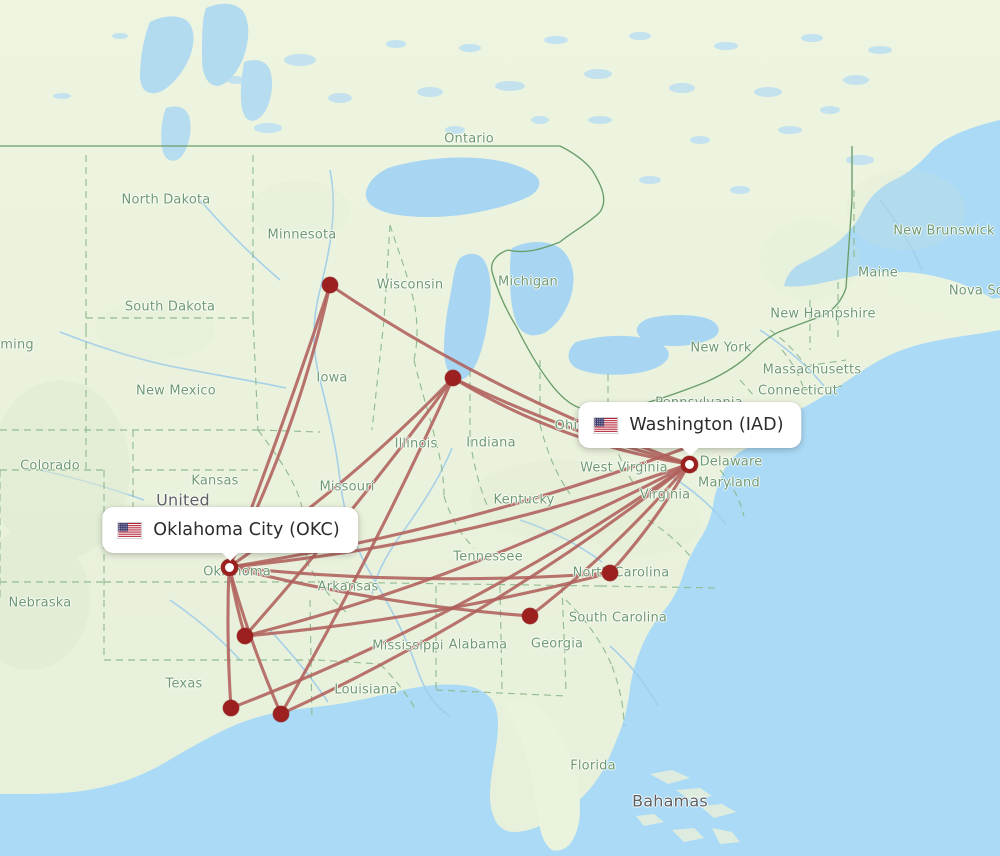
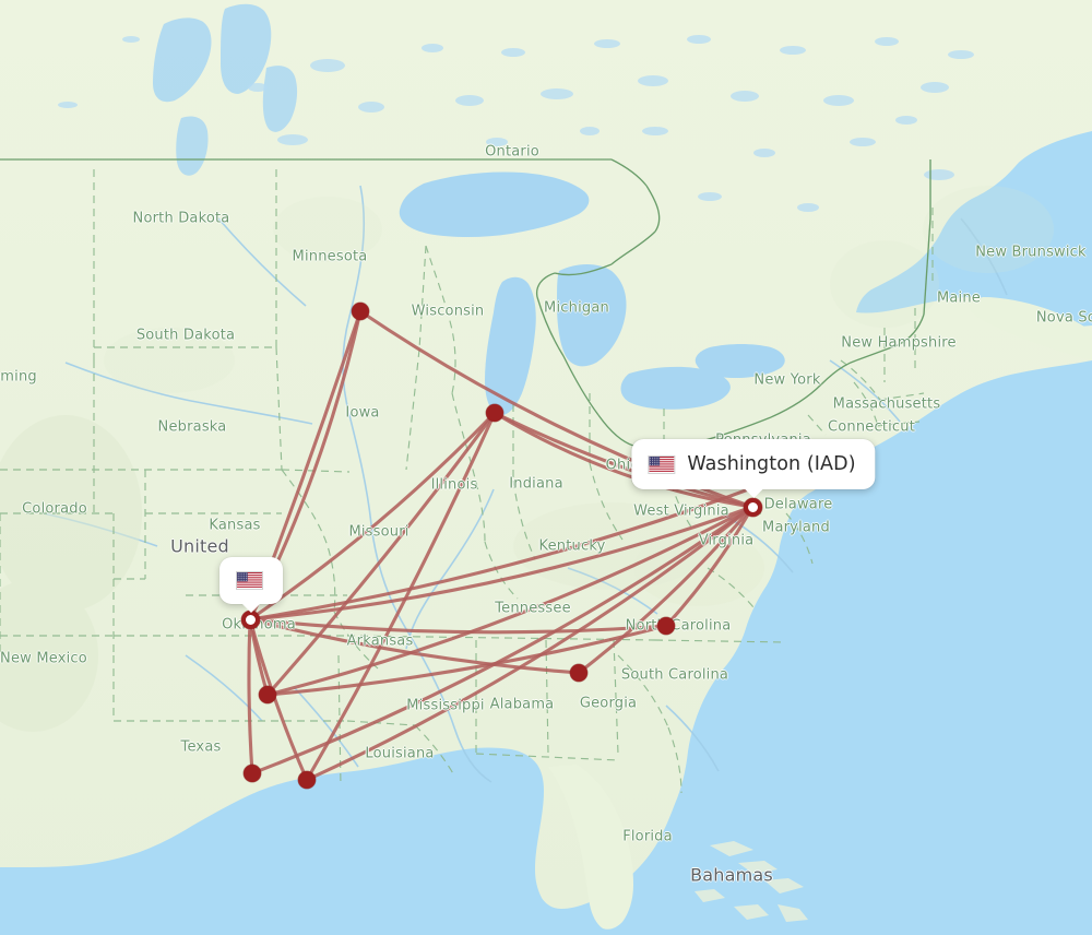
  Ontario
  North Dakota
  Minnesota
  New Brunswick
  Maine
  Wisconsin
  Michigan
  South Dakota
  New Hampshire
  Nova Sc
  New York
  ming
  Iowa
  Massachusetts
- New Mexico
+ Nebraska
  Connecticut
  Illinois
  Indiana
  Ohi
  Colorado
  Kansas
  West Virginia
  Delaware
  Maryland
  Missouri
  Kentucky
  Virginia
  Okhoma
  Tennessee
  Nort Carolina
  Arkansas
- Nebraska
+ New Mexico
  South Carolina
  Mississippi
  Alabama
  Georgia
  Texas
  Louisiana
  Florida
  United
  Bahamas
  Washington (IAD)
- Oklahoma City (OKC)
